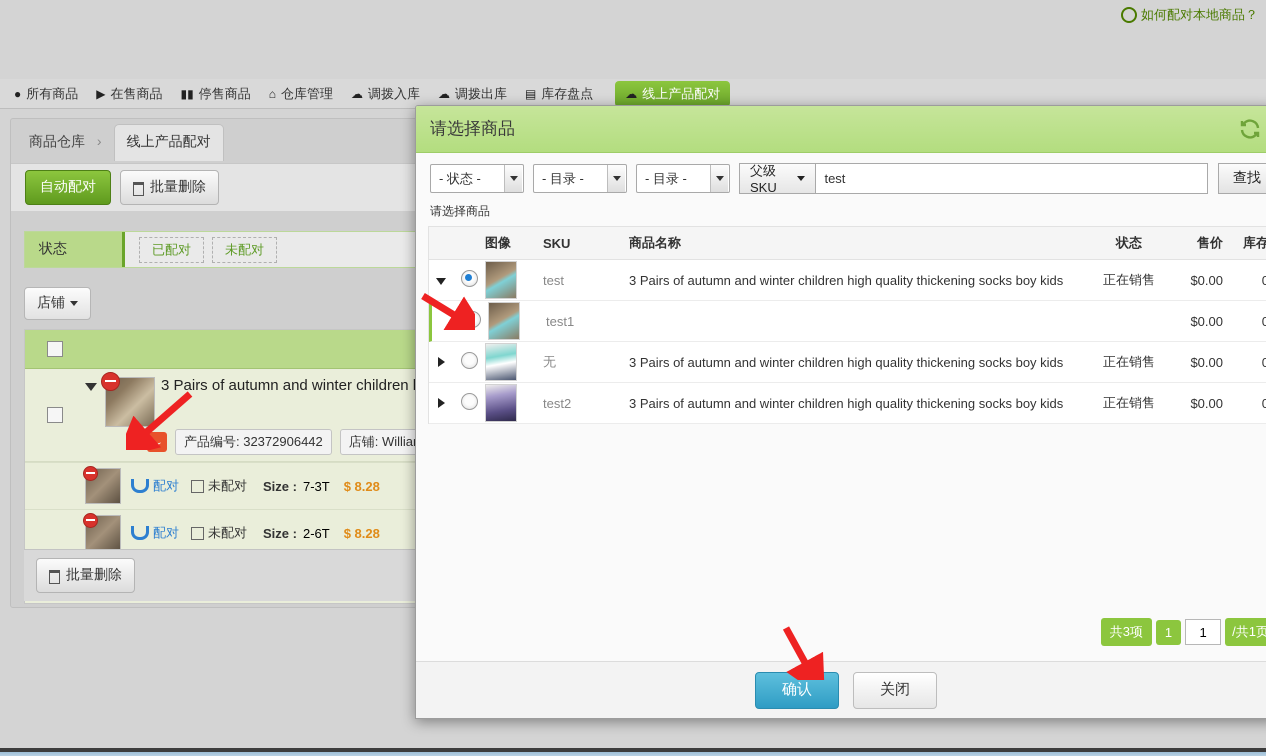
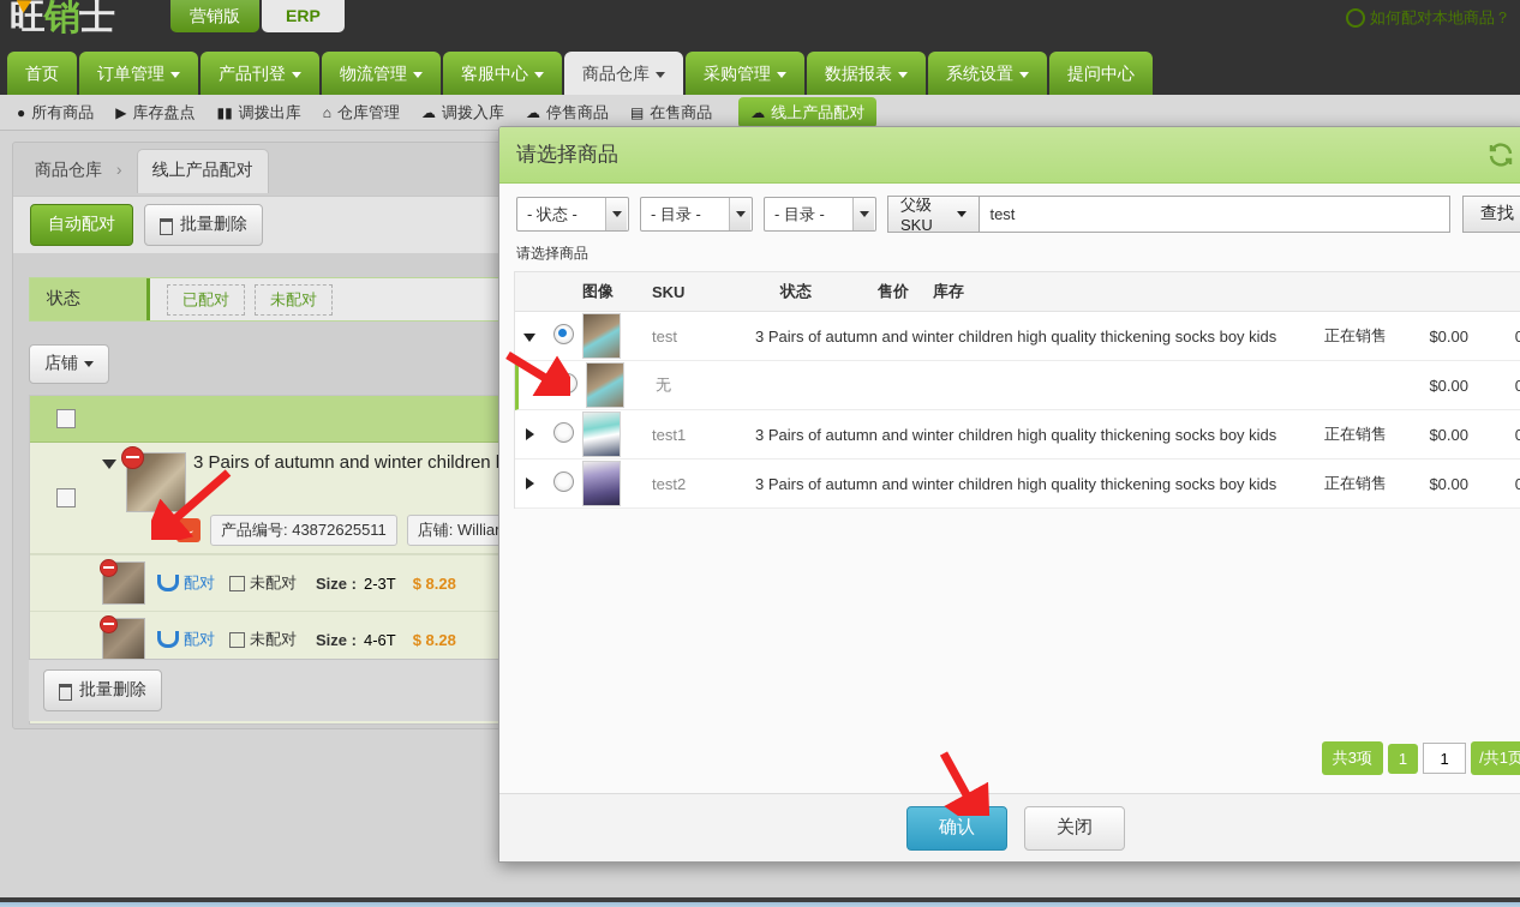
+ 旺销士
+ 营销版
+ ERP
+ 首页
+ 订单管理
+ 产品刊登
+ 物流管理
+ 客服中心
+ 商品仓库
+ 采购管理
+ 数据报表
+ 系统设置
+ 提问中心
  ●
  所有商品
  ▶
- 在售商品
+ 库存盘点
  ▮▮
- 停售商品
+ 调拨出库
  ⌂
  仓库管理
  ☁
  调拨入库
  ☁
- 调拨出库
+ 停售商品
  ▤
- 库存盘点
+ 在售商品
  ☁
  线上产品配对
  如何配对本地商品？
  商品仓库 ›
  线上产品配对
  自动配对
  批量删除
  状态
  已配对
  未配对
  店铺
  ⌣
- 产品编号: 32372906442
+ 产品编号: 43872625511
  配对
  未配对
  Size :
- 7-3T
+ 2-3T
  $ 8.28
  配对
  未配对
  Size :
- 2-6T
+ 4-6T
  $ 8.28
  批量删除
  请选择商品
  - 状态 -
  - 目录 -
  - 目录 -
  父级SKU
  test
  查找
  请选择商品
  图像
  SKU
- 商品名称
  状态
  售价
  库存
  test
  3 Pairs of autumn and winter children high quality thickening socks boy kids
  正在销售
  $0.00
  0
- test1
+ 无
  $0.00
  0
- 无
+ test1
  3 Pairs of autumn and winter children high quality thickening socks boy kids
  正在销售
  $0.00
  0
  test2
  3 Pairs of autumn and winter children high quality thickening socks boy kids
  正在销售
  $0.00
  0
  共3项
  1
  1
  /共1页
  确认
  关闭
